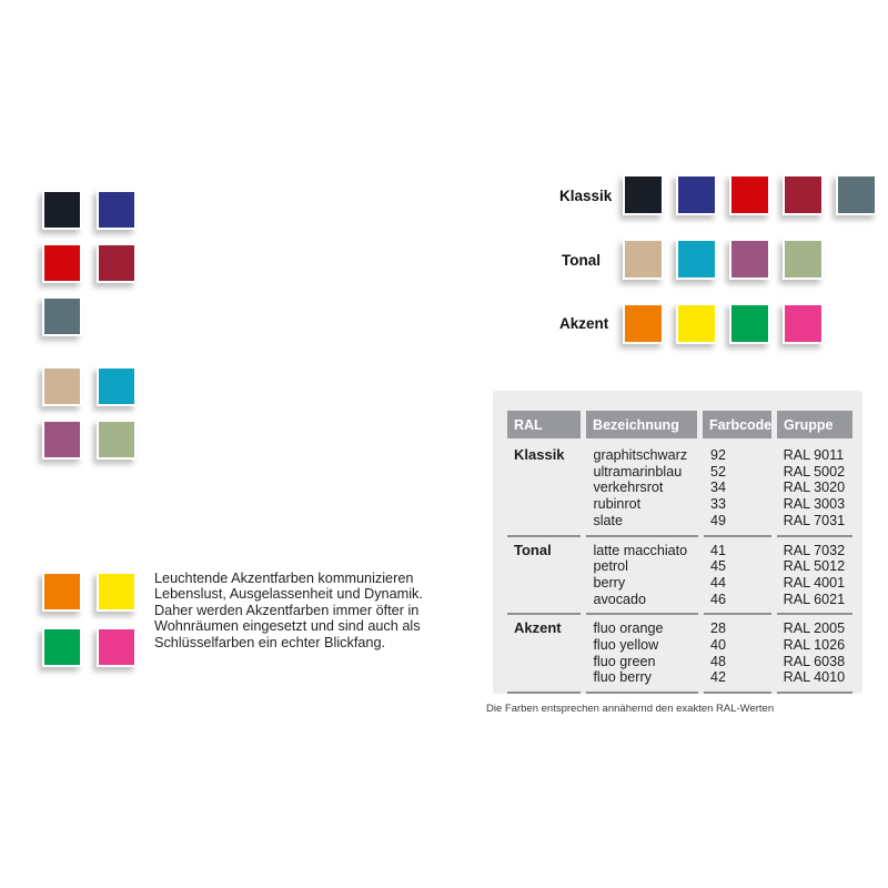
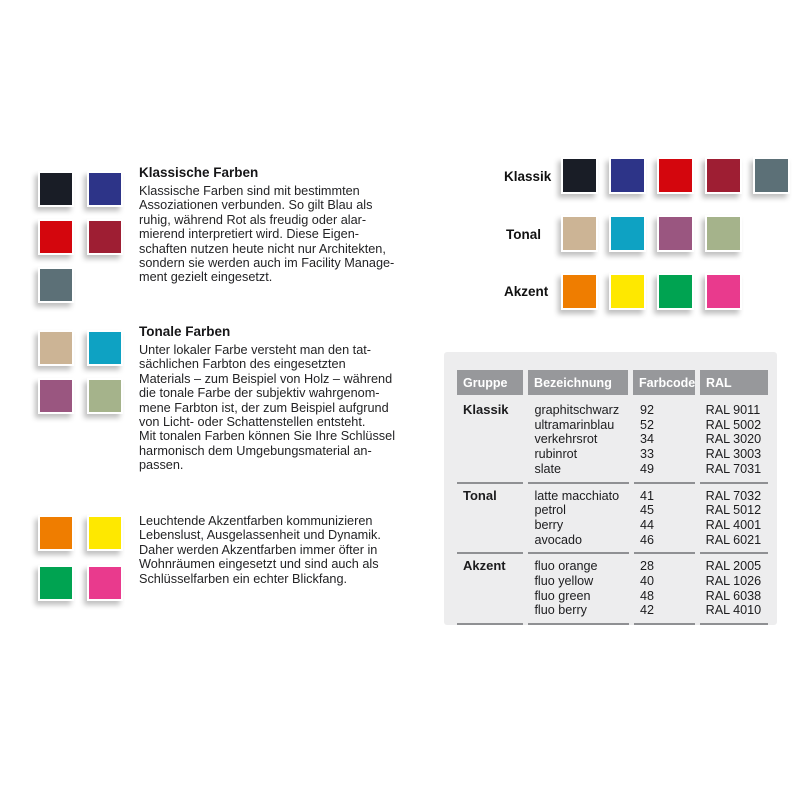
+ Klassische Farben
+ Klassische Farben sind mit bestimmten
+ Assoziationen verbunden. So gilt Blau als
+ ruhig, während Rot als freudig oder alar-
+ mierend interpretiert wird. Diese Eigen-
+ schaften nutzen heute nicht nur Architekten,
+ sondern sie werden auch im Facility Manage-
+ ment gezielt eingesetzt.
+ Tonale Farben
+ Unter lokaler Farbe versteht man den tat-
+ sächlichen Farbton des eingesetzten
+ Materials – zum Beispiel von Holz – während
+ die tonale Farbe der subjektiv wahrgenom-
+ mene Farbton ist, der zum Beispiel aufgrund
+ von Licht- oder Schattenstellen entsteht.
+ Mit tonalen Farben können Sie Ihre Schlüssel
+ harmonisch dem Umgebungsmaterial an-
+ passen.
  Leuchtende Akzentfarben kommunizieren
  Lebenslust, Ausgelassenheit und Dynamik.
  Daher werden Akzentfarben immer öfter in
  Wohnräumen eingesetzt und sind auch als
  Schlüsselfarben ein echter Blickfang.
  Klassik
  Tonal
  Akzent
- RAL
+ Gruppe
  Bezeichnung
  Farbcode
- Gruppe
+ RAL
  Klassik
  graphitschwarz
  ultramarinblau
  verkehrsrot
  rubinrot
  slate
  92
  52
  34
  33
  49
  RAL 9011
  RAL 5002
  RAL 3020
  RAL 3003
  RAL 7031
  Tonal
  latte macchiato
  petrol
  berry
  avocado
  41
  45
  44
  46
  RAL 7032
  RAL 5012
  RAL 4001
  RAL 6021
  Akzent
  fluo orange
  fluo yellow
  fluo green
  fluo berry
  28
  40
  48
  42
  RAL 2005
  RAL 1026
  RAL 6038
  RAL 4010
- Die Farben entsprechen annähernd den exakten RAL-Werten
